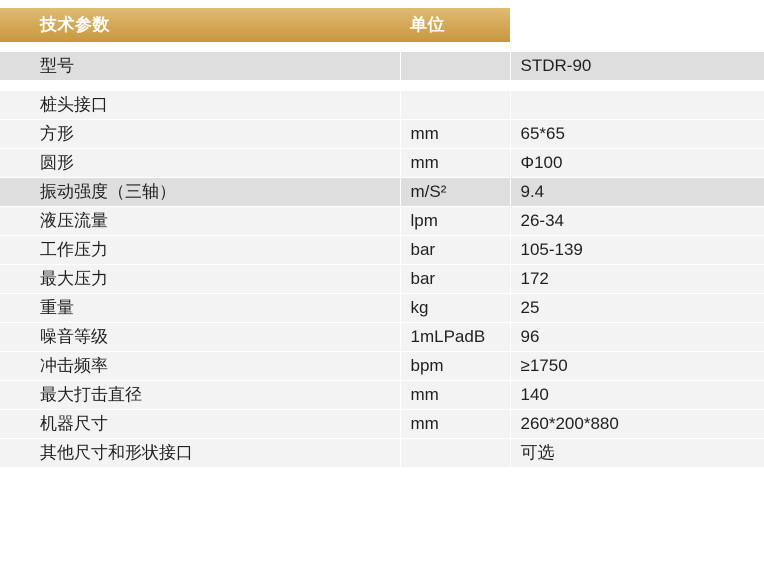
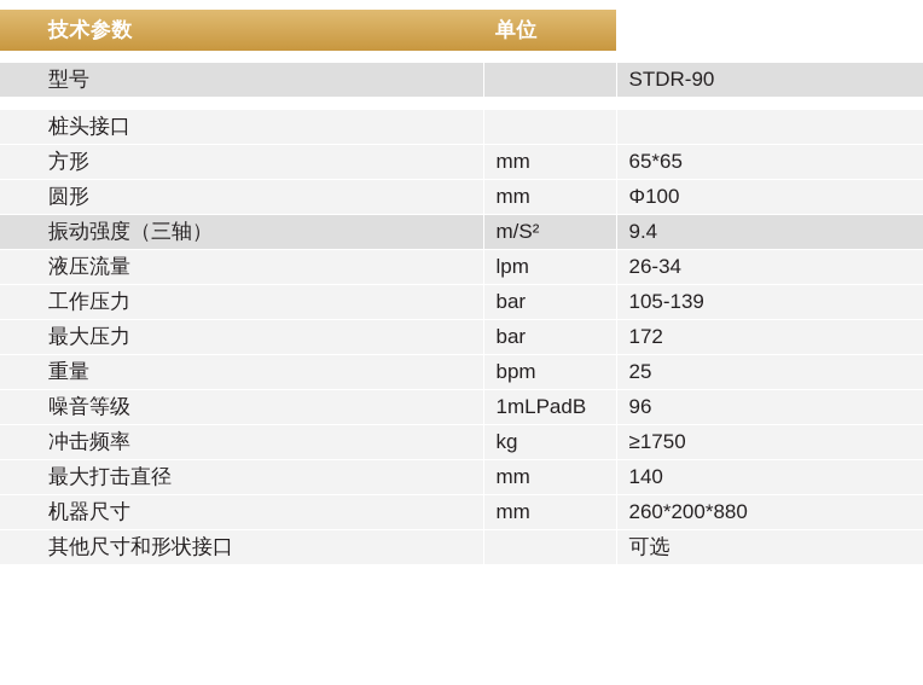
  技术参数	单位
  型号		STDR-90
  桩头接口
  方形	mm	65*65
  圆形	mm	Φ100
  振动强度（三轴）	m/S²	9.4
  液压流量	lpm	26-34
  工作压力	bar	105-139
  最大压力	bar	172
- 重量	kg	25
+ 重量	bpm	25
  噪音等级	1mLPadB	96
- 冲击频率	bpm	≥1750
+ 冲击频率	kg	≥1750
  最大打击直径	mm	140
  机器尺寸	mm	260*200*880
  其他尺寸和形状接口		可选
